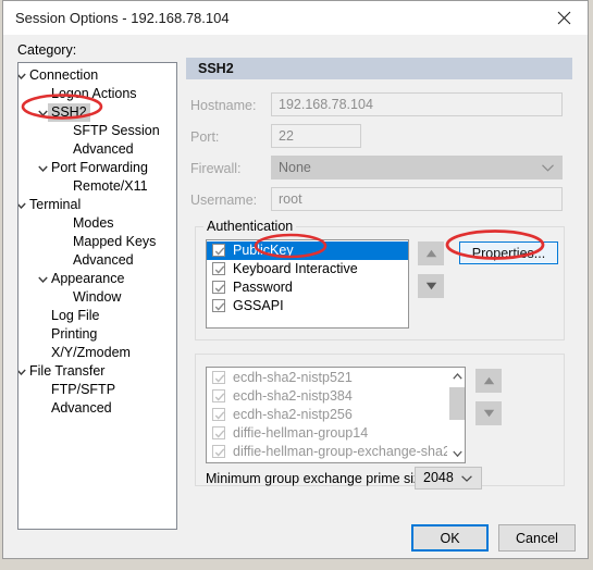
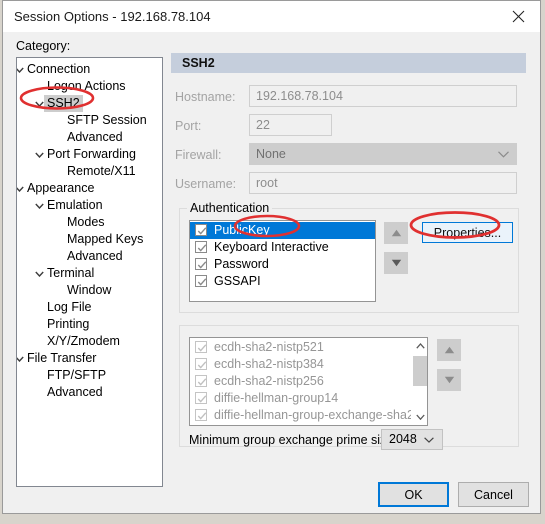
  Session Options - 192.168.78.104
  Category:
  Connection
  Logon Actions
  SSH2
  SFTP Session
  Advanced
  Port Forwarding
  Remote/X11
- Terminal
+ Appearance
+ Emulation
  Modes
  Mapped Keys
  Advanced
- Appearance
+ Terminal
  Window
  Log File
  Printing
  X/Y/Zmodem
  File Transfer
  FTP/SFTP
  Advanced
  SSH2
  Hostname:
  192.168.78.104
  Port:
  22
  Firewall:
  None
  Username:
  root
  Authentication
  PubicKey
  Keyboard Interactive
  Password
  GSSAPI
  Propertie..
  ecdh-sha2-nistp521
  ecdh-sha2-nistp384
  ecdh-sha2-nistp256
  diffie-hellman-group14
  diffie-hellman-group-exchange-sha
  Minimum group exchange prime si
  2048
  OK
  Cancel
